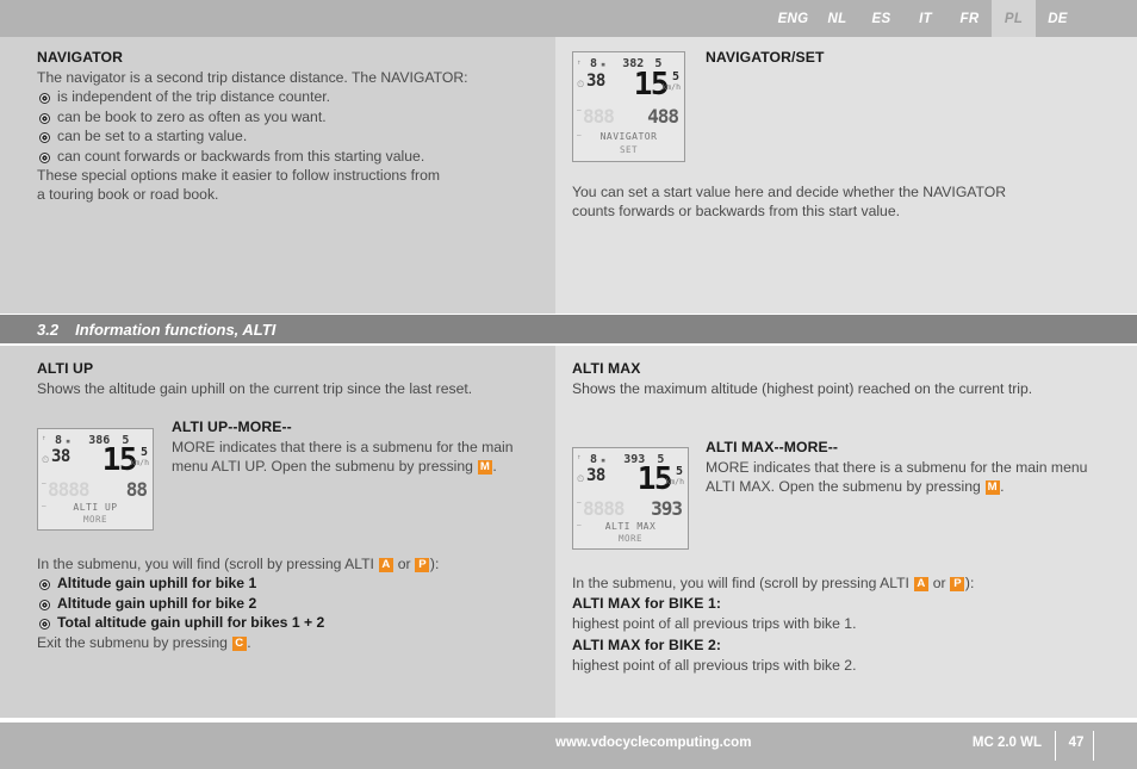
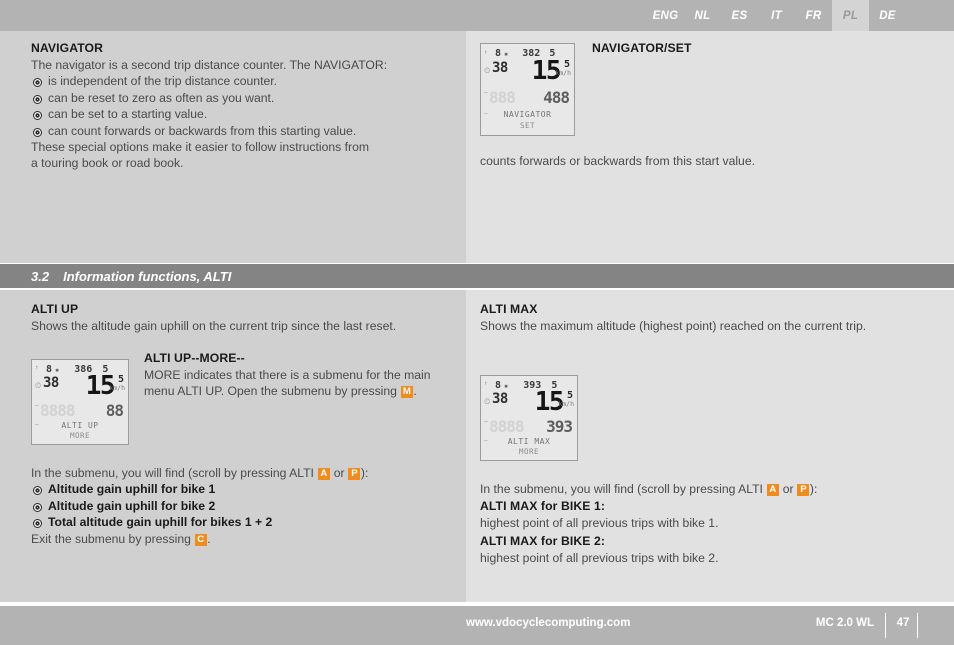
  ENG
  NL
  ES
  IT
  FR
  PL
  DE
  NAVIGATOR
- The navigator is a second trip distance distance. The NAVIGATOR:
+ The navigator is a second trip distance counter. The NAVIGATOR:
  is independent of the trip distance counter.
- can be book to zero as often as you want.
+ can be reset to zero as often as you want.
  can be set to a starting value.
  can count forwards or backwards from this starting value.
  These special options make it easier to follow instructions from
  a touring book or road book.
  8
  ▪
  382
  5
  ⏲
  38
  15
  5
  km/h
  488
  NAVIGATOR
  SET
  NAVIGATOR/SET
- You can set a start value here and decide whether the NAVIGATOR
  counts forwards or backwards from this start value.
  3.2
  Information functions, ALTI
  ALTI UP
  Shows the altitude gain uphill on the current trip since the last reset.
  8
  ▪
  386
  5
  ⏲
  38
  15
  5
  km/h
  88
  ALTI UP
  MORE
  ALTI UP--MORE--
  MORE indicates that there is a submenu for the main menu ALTI UP. Open the submenu by pressing M .
  In the submenu, you will find (scroll by pressing ALTI A or P ):
  Altitude gain uphill for bike 1
  Altitude gain uphill for bike 2
  Total altitude gain uphill for bikes 1 + 2
  Exit the submenu by pressing C .
  ALTI MAX
  Shows the maximum altitude (highest point) reached on the current trip.
  8
  ▪
  393
  5
  ⏲
  38
  15
  5
  km/h
  393
  ALTI MAX
  MORE
- ALTI MAX--MORE--
- MORE indicates that there is a submenu for the main menu ALTI MAX. Open the submenu by pressing M .
  In the submenu, you will find (scroll by pressing ALTI A or P ):
  ALTI MAX for BIKE 1:
  highest point of all previous trips with bike 1.
  ALTI MAX for BIKE 2:
  highest point of all previous trips with bike 2.
  www.vdocyclecomputing.com
  MC 2.0 WL
  47
